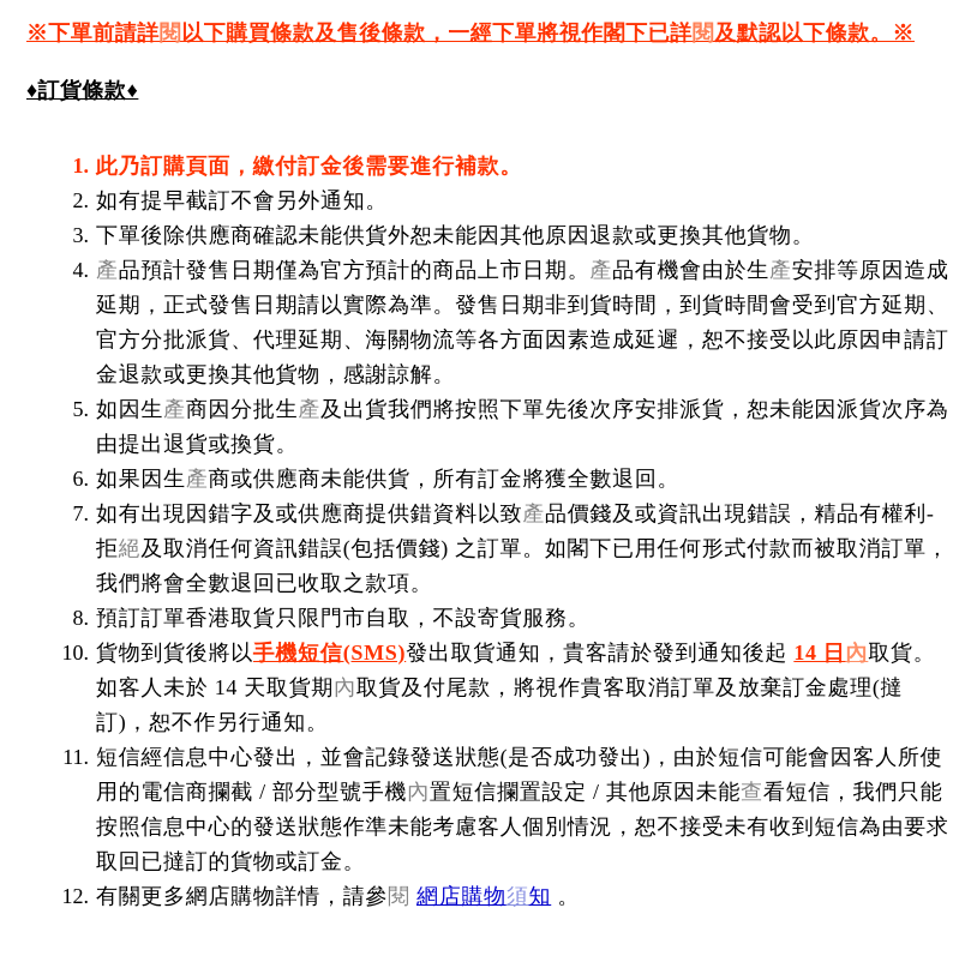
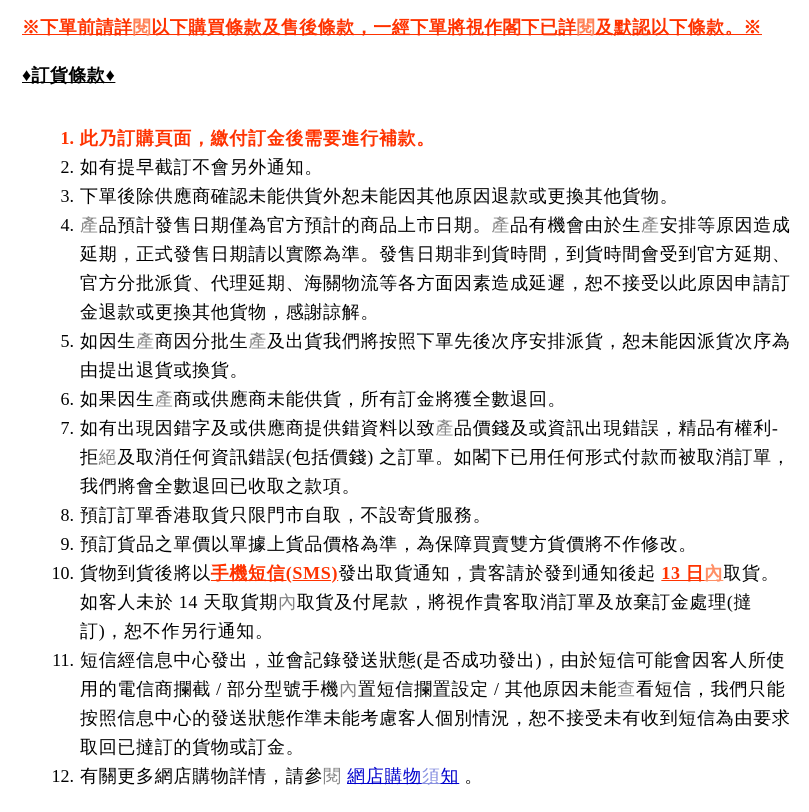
  ※下單前請詳閱以下購買條款及售後條款，一經下單將視作閣下已詳閱及默認以下條款。※
  ♦訂貨條款♦
  1.
  此乃訂購頁面，繳付訂金後需要進行補款。
  2.
  如有提早截訂不會另外通知。
  3.
  下單後除供應商確認未能供貨外恕未能因其他原因退款或更換其他貨物。
  4.
  產品預計發售日期僅為官方預計的商品上市日期。產品有機會由於生產安排等原因造成延期，正式發售日期請以實際為準。發售日期非到貨時間，到貨時間會受到官方延期、官方分批派貨、代理延期、海關物流等各方面因素造成延遲，恕不接受以此原因申請訂金退款或更換其他貨物，感謝諒解。
  5.
  如因生產商因分批生產及出貨我們將按照下單先後次序安排派貨，恕未能因派貨次序為由提出退貨或換貨。
  6.
  如果因生產商或供應商未能供貨，所有訂金將獲全數退回。
  7.
  如有出現因錯字及或供應商提供錯資料以致產品價錢及或資訊出現錯誤，精品有權利-拒絕及取消任何資訊錯誤(包括價錢) 之訂單。如閣下已用任何形式付款而被取消訂單，我們將會全數退回已收取之款項。
  8.
  預訂訂單香港取貨只限門市自取，不設寄貨服務。
+ 9.
+ 預訂貨品之單價以單據上貨品價格為準，為保障買賣雙方貨價將不作修改。
  10.
- 貨物到貨後將以手機短信(SMS)發出取貨通知，貴客請於發到通知後起 14 日內取貨。如客人未於 14 天取貨期內取貨及付尾款，將視作貴客取消訂單及放棄訂金處理(撻訂)，恕不作另行通知。
+ 貨物到貨後將以手機短信(SMS)發出取貨通知，貴客請於發到通知後起 13 日內取貨。如客人未於 14 天取貨期內取貨及付尾款，將視作貴客取消訂單及放棄訂金處理(撻訂)，恕不作另行通知。
  11.
  短信經信息中心發出，並會記錄發送狀態(是否成功發出)，由於短信可能會因客人所使用的電信商攔截 / 部分型號手機內置短信攔置設定 / 其他原因未能查看短信，我們只能按照信息中心的發送狀態作準未能考慮客人個別情況，恕不接受未有收到短信為由要求取回已撻訂的貨物或訂金。
  12.
  有關更多網店購物詳情，請參閱 網店購物須知 。
